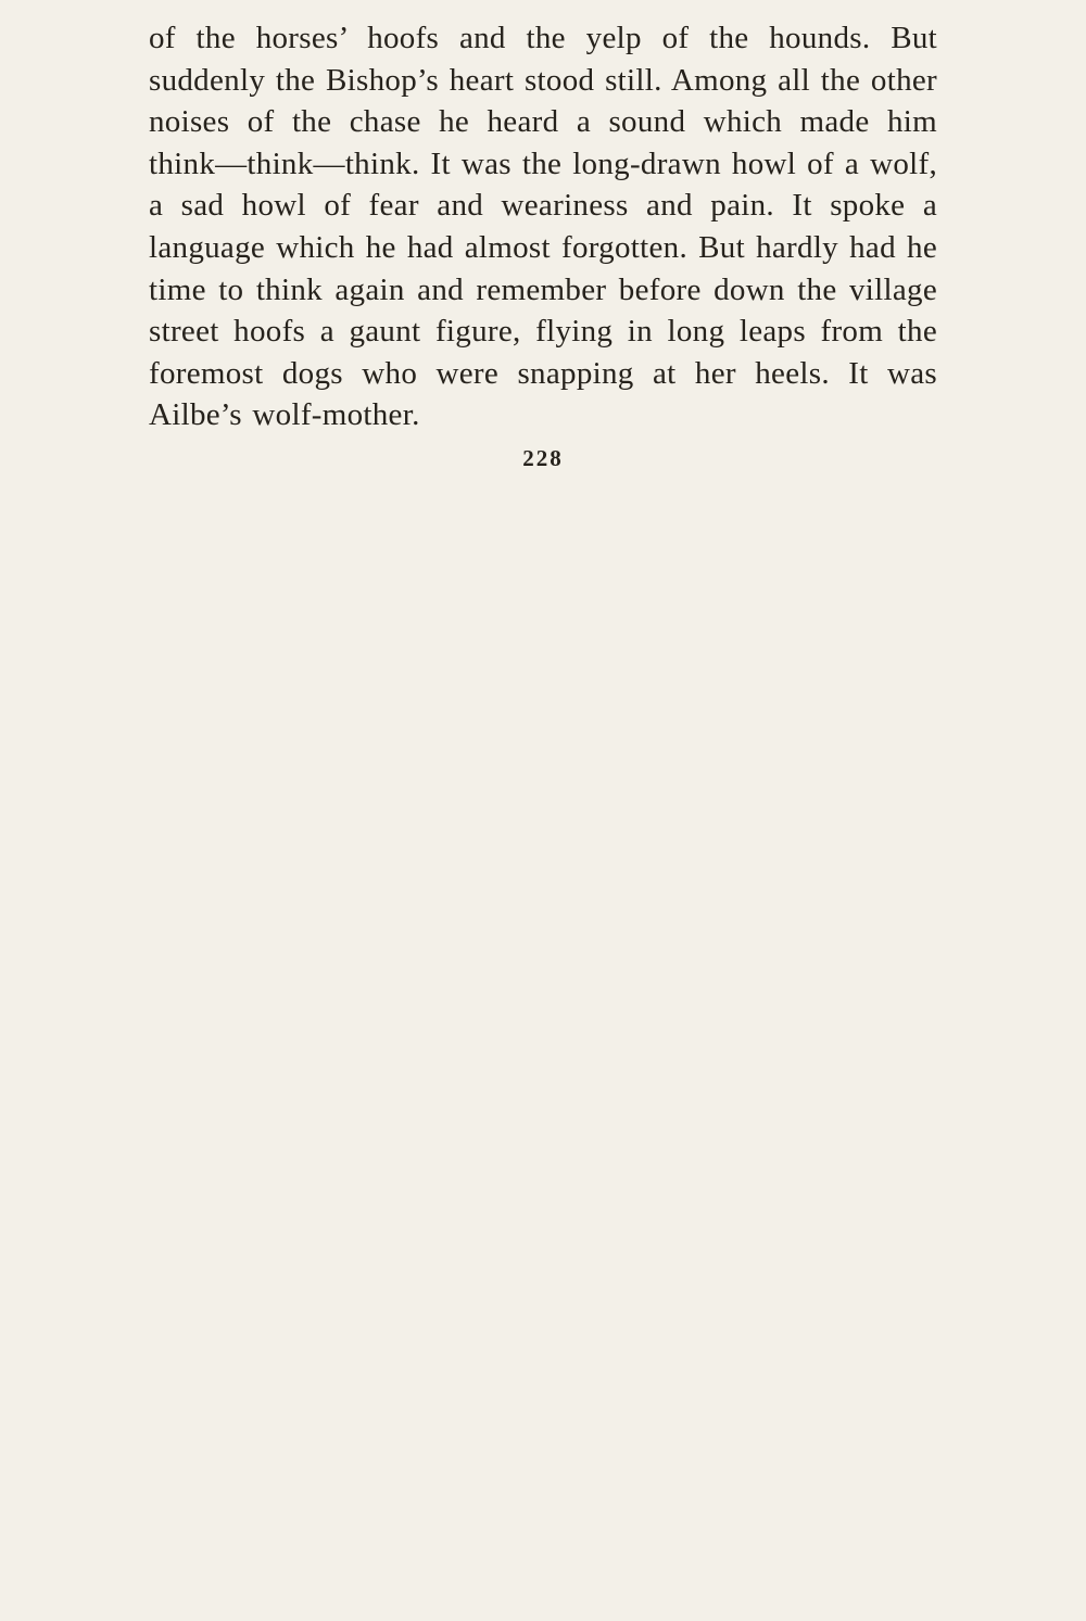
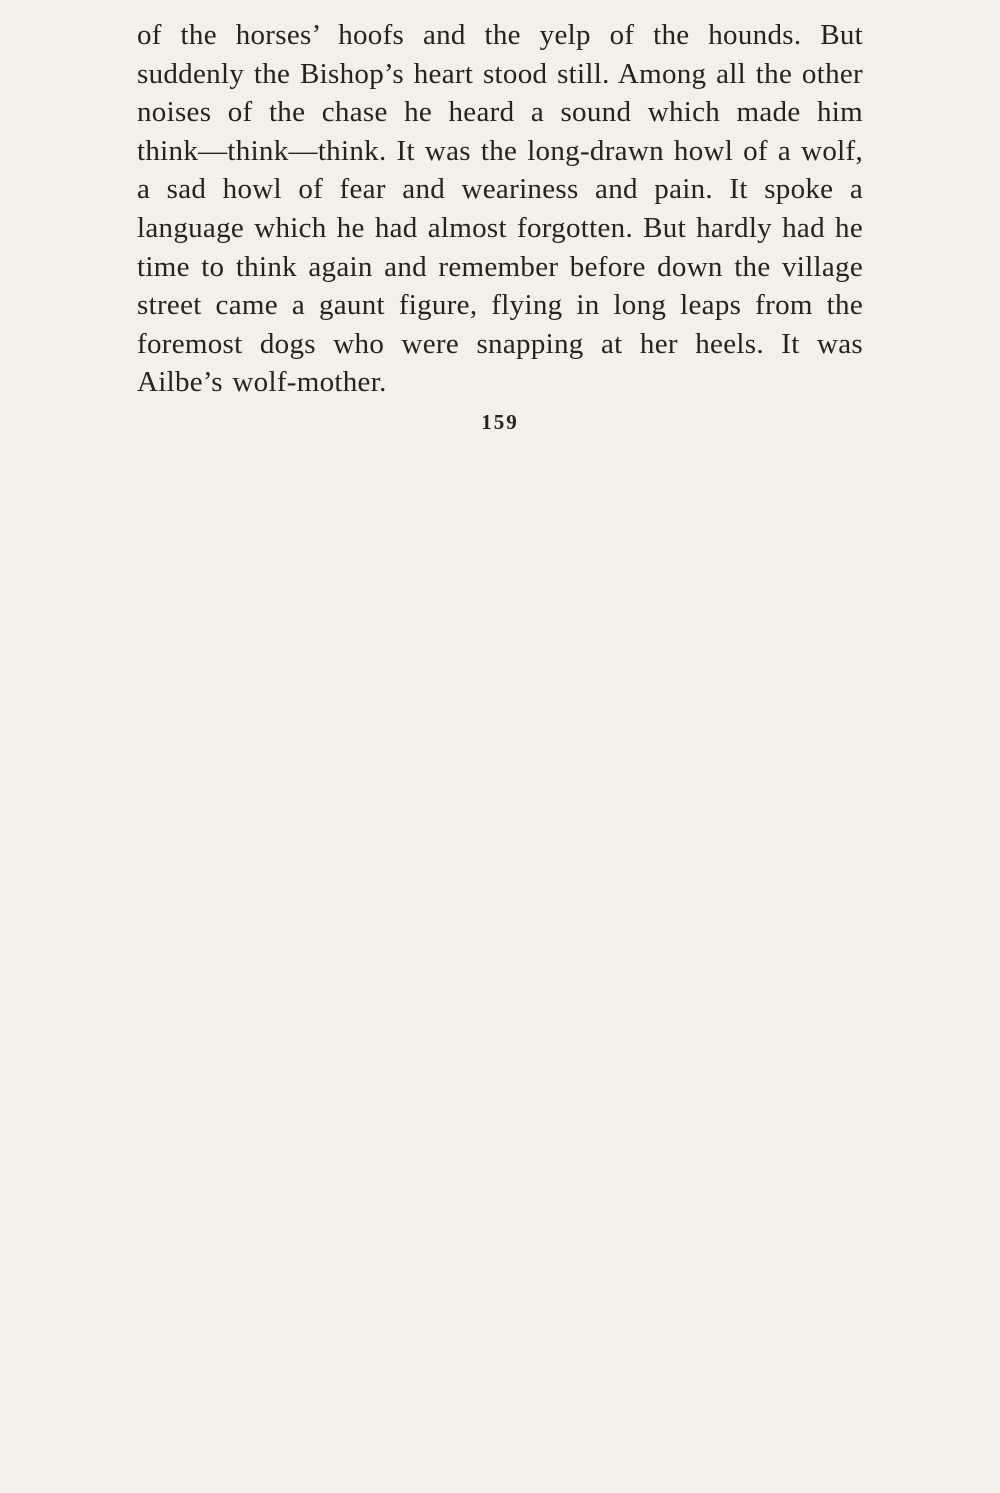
- of the horses’ hoofs and the yelp of the hounds. But suddenly the Bishop’s heart stood still. Among all the other noises of the chase he heard a sound which made him think—think—think. It was the long-drawn howl of a wolf, a sad howl of fear and weariness and pain. It spoke a language which he had almost forgotten. But hardly had he time to think again and remember before down the village street hoofs a gaunt figure, flying in long leaps from the foremost dogs who were snapping at her heels. It was Ailbe’s wolf-mother.
+ of the horses’ hoofs and the yelp of the hounds. But suddenly the Bishop’s heart stood still. Among all the other noises of the chase he heard a sound which made him think—think—think. It was the long-drawn howl of a wolf, a sad howl of fear and weariness and pain. It spoke a language which he had almost forgotten. But hardly had he time to think again and remember before down the village street came a gaunt figure, flying in long leaps from the foremost dogs who were snapping at her heels. It was Ailbe’s wolf-mother.
- 228
+ 159
